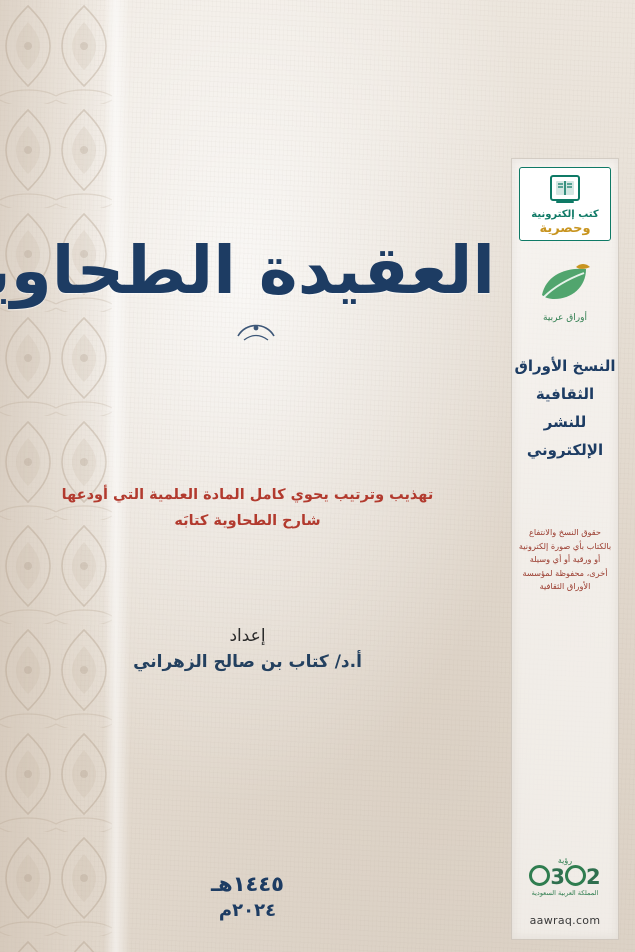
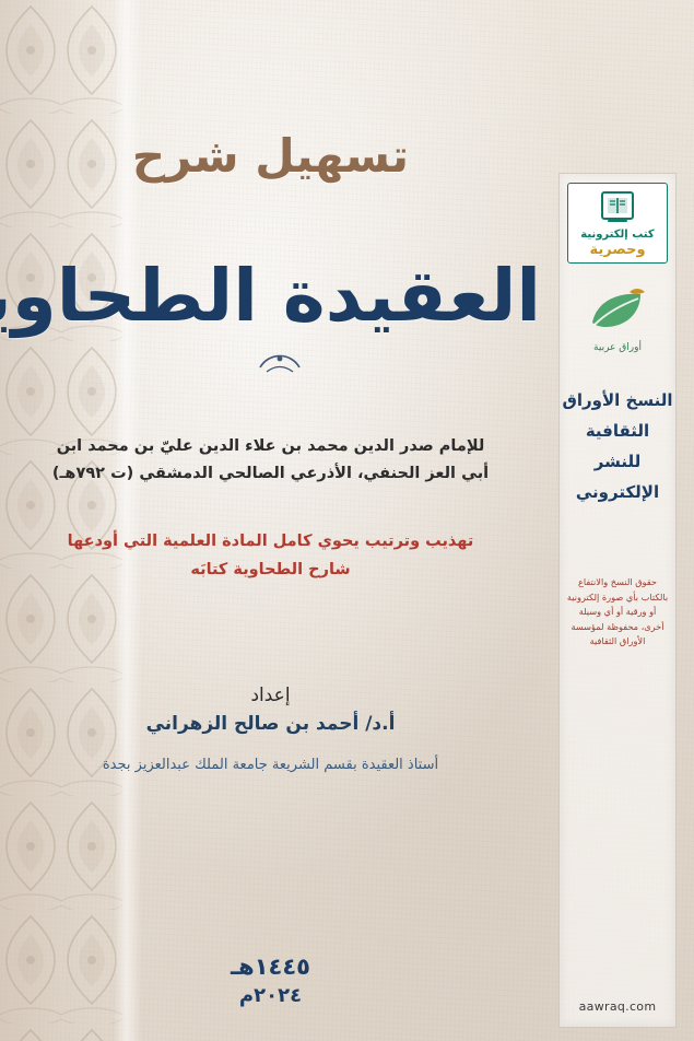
+ تسهيل شرح
  العقيدة الطحاو
+ للإمام صدر الدين محمد بن علاء الدين عليّ بن محمد ابن أبي العز الحنفي، الأذرعي الصالحي الدمشقي (ت ٧٩٢هـ)
  تهذيب وترتيب يحوي كامل المادة العلمية التي أودعها شارح الطحاوية كتابَه
  إعداد
- أ.د/ كتاب بن صالح الزهراني
+ أ.د/ أحمد بن صالح الزهراني
+ أستاذ العقيدة بقسم الشريعة جامعة الملك عبدالعزيز بجدة
  ١٤٤٥هـ
  ٢٠٢٤م
  كتب إلكترونية
  وحصرية
  أوراق عربية
  النسخ الأوراق الثقافية للنشر الإلكتروني
  حقوق النسخ والانتفاع بالكتاب بأي صورة إلكترونية أو ورقية أو أي وسيلة أخرى، محفوظة لمؤسسة الأوراق الثقافية
- رؤية
- 23
- المملكة العربية السعودية
  aawraq.com
